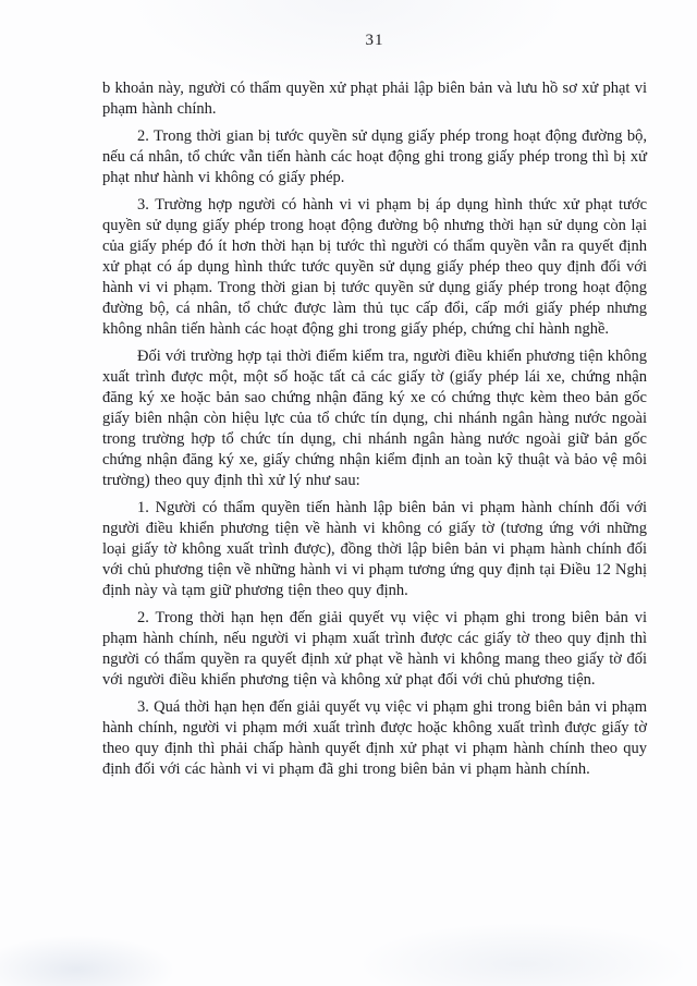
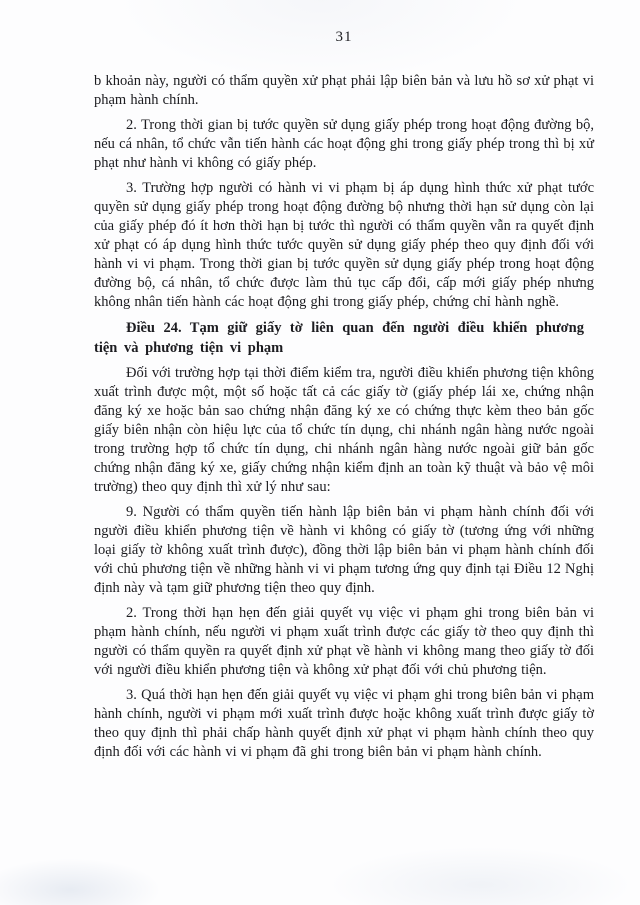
  31
  b khoản này, người có thẩm quyền xử phạt phải lập biên bản và lưu hồ sơ xử phạt vi phạm hành chính.
  2. Trong thời gian bị tước quyền sử dụng giấy phép trong hoạt động đường bộ, nếu cá nhân, tổ chức vẫn tiến hành các hoạt động ghi trong giấy phép trong thì bị xử phạt như hành vi không có giấy phép.
  3. Trường hợp người có hành vi vi phạm bị áp dụng hình thức xử phạt tước quyền sử dụng giấy phép trong hoạt động đường bộ nhưng thời hạn sử dụng còn lại của giấy phép đó ít hơn thời hạn bị tước thì người có thẩm quyền vẫn ra quyết định xử phạt có áp dụng hình thức tước quyền sử dụng giấy phép theo quy định đối với hành vi vi phạm. Trong thời gian bị tước quyền sử dụng giấy phép trong hoạt động đường bộ, cá nhân, tổ chức được làm thủ tục cấp đổi, cấp mới giấy phép nhưng không nhân tiến hành các hoạt động ghi trong giấy phép, chứng chỉ hành nghề.
+ Điều 24. Tạm giữ giấy tờ liên quan đến người điều khiển phương tiện và phương tiện vi phạm
  Đối với trường hợp tại thời điểm kiểm tra, người điều khiển phương tiện không xuất trình được một, một số hoặc tất cả các giấy tờ (giấy phép lái xe, chứng nhận đăng ký xe hoặc bản sao chứng nhận đăng ký xe có chứng thực kèm theo bản gốc giấy biên nhận còn hiệu lực của tổ chức tín dụng, chi nhánh ngân hàng nước ngoài trong trường hợp tổ chức tín dụng, chi nhánh ngân hàng nước ngoài giữ bản gốc chứng nhận đăng ký xe, giấy chứng nhận kiểm định an toàn kỹ thuật và bảo vệ môi trường) theo quy định thì xử lý như sau:
- 1. Người có thẩm quyền tiến hành lập biên bản vi phạm hành chính đối với người điều khiển phương tiện về hành vi không có giấy tờ (tương ứng với những loại giấy tờ không xuất trình được), đồng thời lập biên bản vi phạm hành chính đối với chủ phương tiện về những hành vi vi phạm tương ứng quy định tại Điều 12 Nghị định này và tạm giữ phương tiện theo quy định.
+ 9. Người có thẩm quyền tiến hành lập biên bản vi phạm hành chính đối với người điều khiển phương tiện về hành vi không có giấy tờ (tương ứng với những loại giấy tờ không xuất trình được), đồng thời lập biên bản vi phạm hành chính đối với chủ phương tiện về những hành vi vi phạm tương ứng quy định tại Điều 12 Nghị định này và tạm giữ phương tiện theo quy định.
  2. Trong thời hạn hẹn đến giải quyết vụ việc vi phạm ghi trong biên bản vi phạm hành chính, nếu người vi phạm xuất trình được các giấy tờ theo quy định thì người có thẩm quyền ra quyết định xử phạt về hành vi không mang theo giấy tờ đối với người điều khiển phương tiện và không xử phạt đối với chủ phương tiện.
  3. Quá thời hạn hẹn đến giải quyết vụ việc vi phạm ghi trong biên bản vi phạm hành chính, người vi phạm mới xuất trình được hoặc không xuất trình được giấy tờ theo quy định thì phải chấp hành quyết định xử phạt vi phạm hành chính theo quy định đối với các hành vi vi phạm đã ghi trong biên bản vi phạm hành chính.
